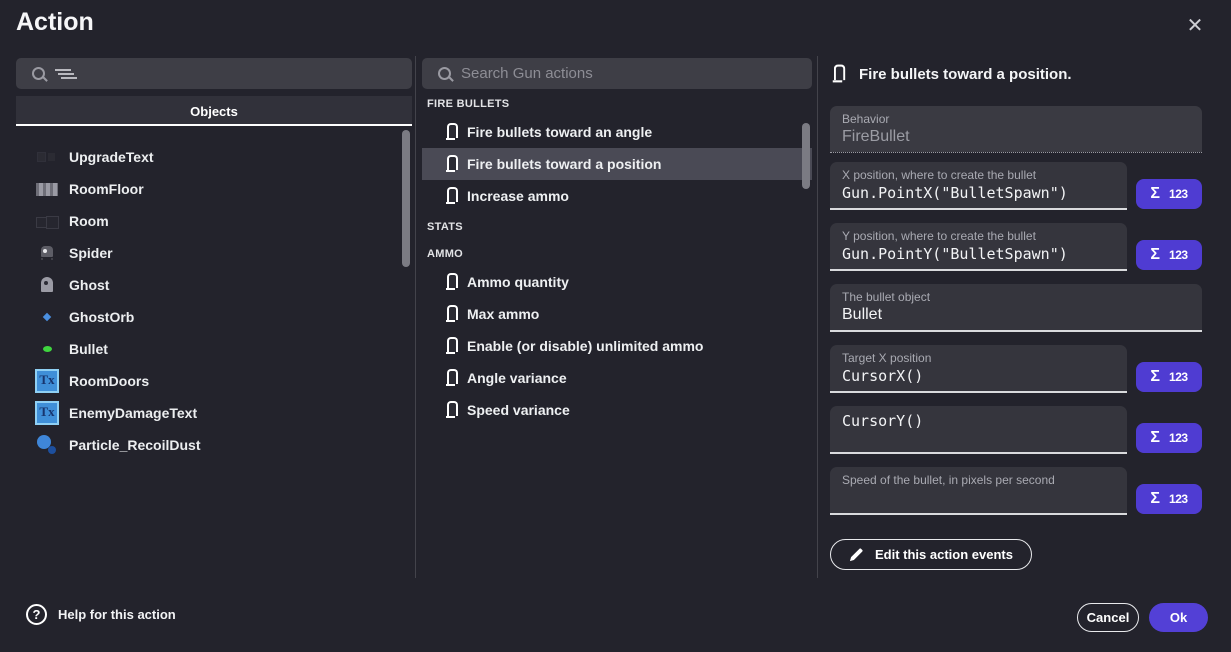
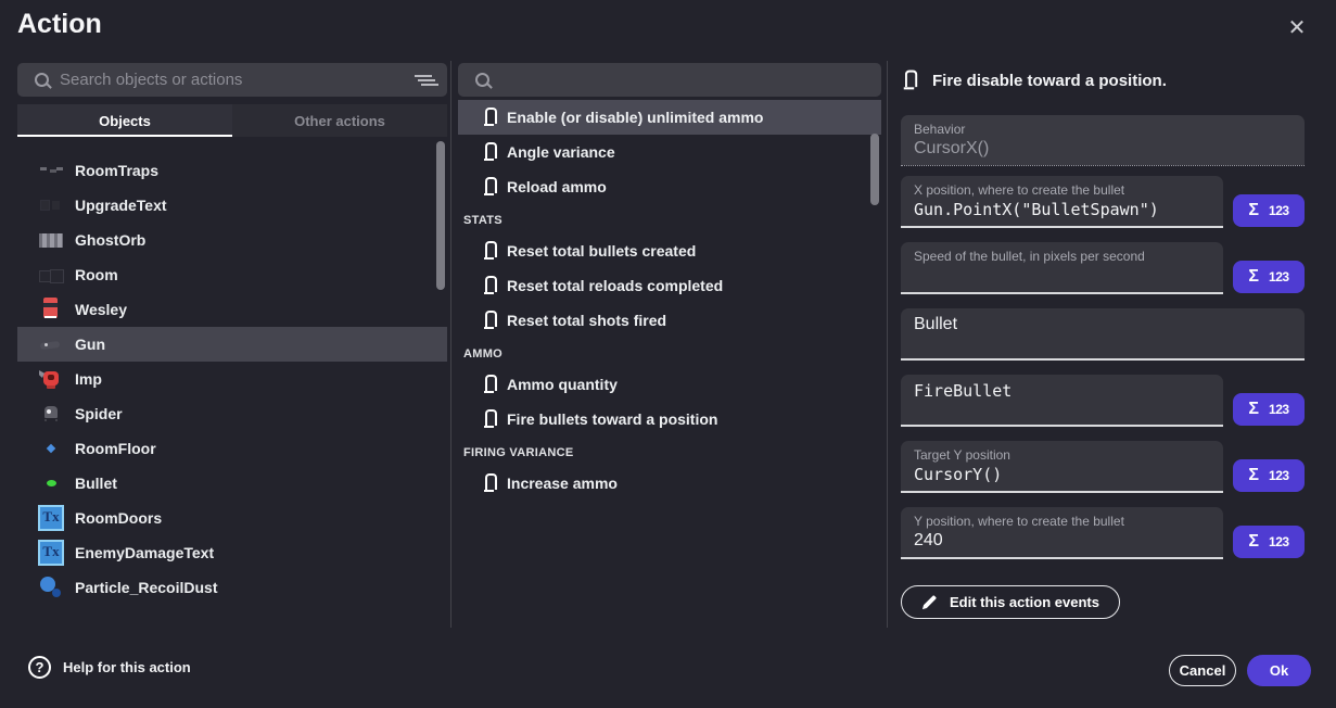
  Action
  ✕
+ Search objects or actions
  Objects
+ Other actions
+ RoomTraps
  UpgradeText
- RoomFloor
+ GhostOrb
  Room
+ Wesley
+ Gun
+ Imp
  Spider
- Ghost
- GhostOrb
+ RoomFloor
  Bullet
  RoomDoors
  EnemyDamageText
  Particle_RecoilDust
- Search Gun actions
- FIRE BULLETS
- Fire bullets toward an angle
- Fire bullets toward a position
+ Enable (or disable) unlimited ammo
- Increase ammo
+ Angle variance
+ Reload ammo
  STATS
+ Reset total bullets created
+ Reset total reloads completed
+ Reset total shots fired
  AMMO
  Ammo quantity
- Max ammo
- Enable (or disable) unlimited ammo
+ Fire bullets toward a position
+ FIRING VARIANCE
- Angle variance
+ Increase ammo
- Speed variance
- Fire bullets toward a position.
+ Fire disable toward a position.
  Behavior
- FireBullet
+ CursorX()
  X position, where to create the bullet
  Gun.PointX("BulletSpawn")
  Σ
  123
- Y position, where to create the bullet
+ Speed of the bullet, in pixels per second
- Gun.PointY("BulletSpawn")
  Σ
  123
- The bullet object
  Bullet
- Target X position
- CursorX()
+ FireBullet
  Σ
  123
+ Target Y position
  CursorY()
  Σ
  123
- Speed of the bullet, in pixels per second
+ Y position, where to create the bullet
+ 240
  Σ
  123
  Edit this action events
  ?
  Help for this action
  Cancel
  Ok
